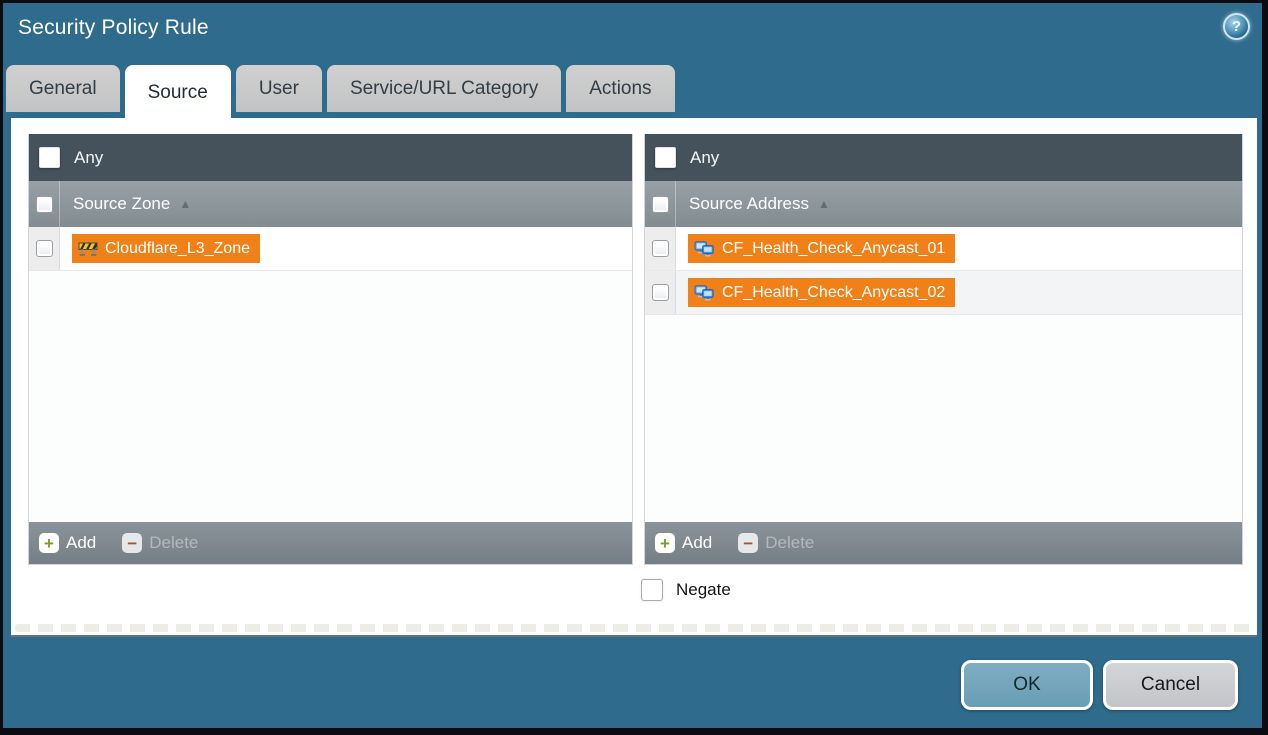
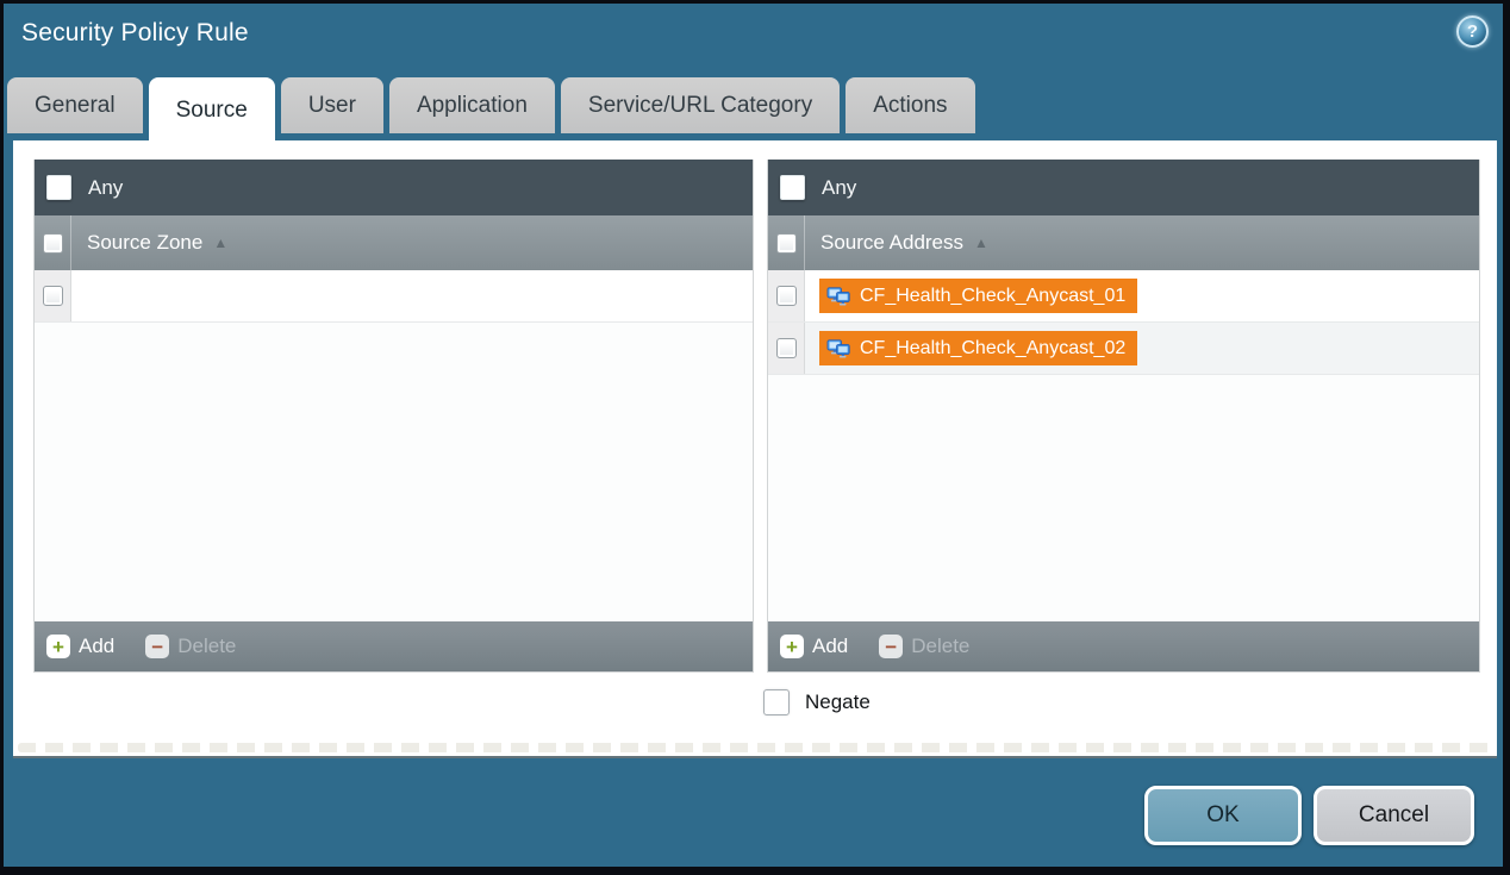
  Security Policy Rule
  ?
  General
  Source
  User
+ Application
  Service/URL Category
  Actions
  Any
  Source Zone
  ▲
- Cloudflare_L3_Zone
  +
  Add
  −
  Delete
  Any
  Source Address
  ▲
  CF_Health_Check_Anycast_01
  CF_Health_Check_Anycast_02
  +
  Add
  −
  Delete
  Negate
  OK
  Cancel
